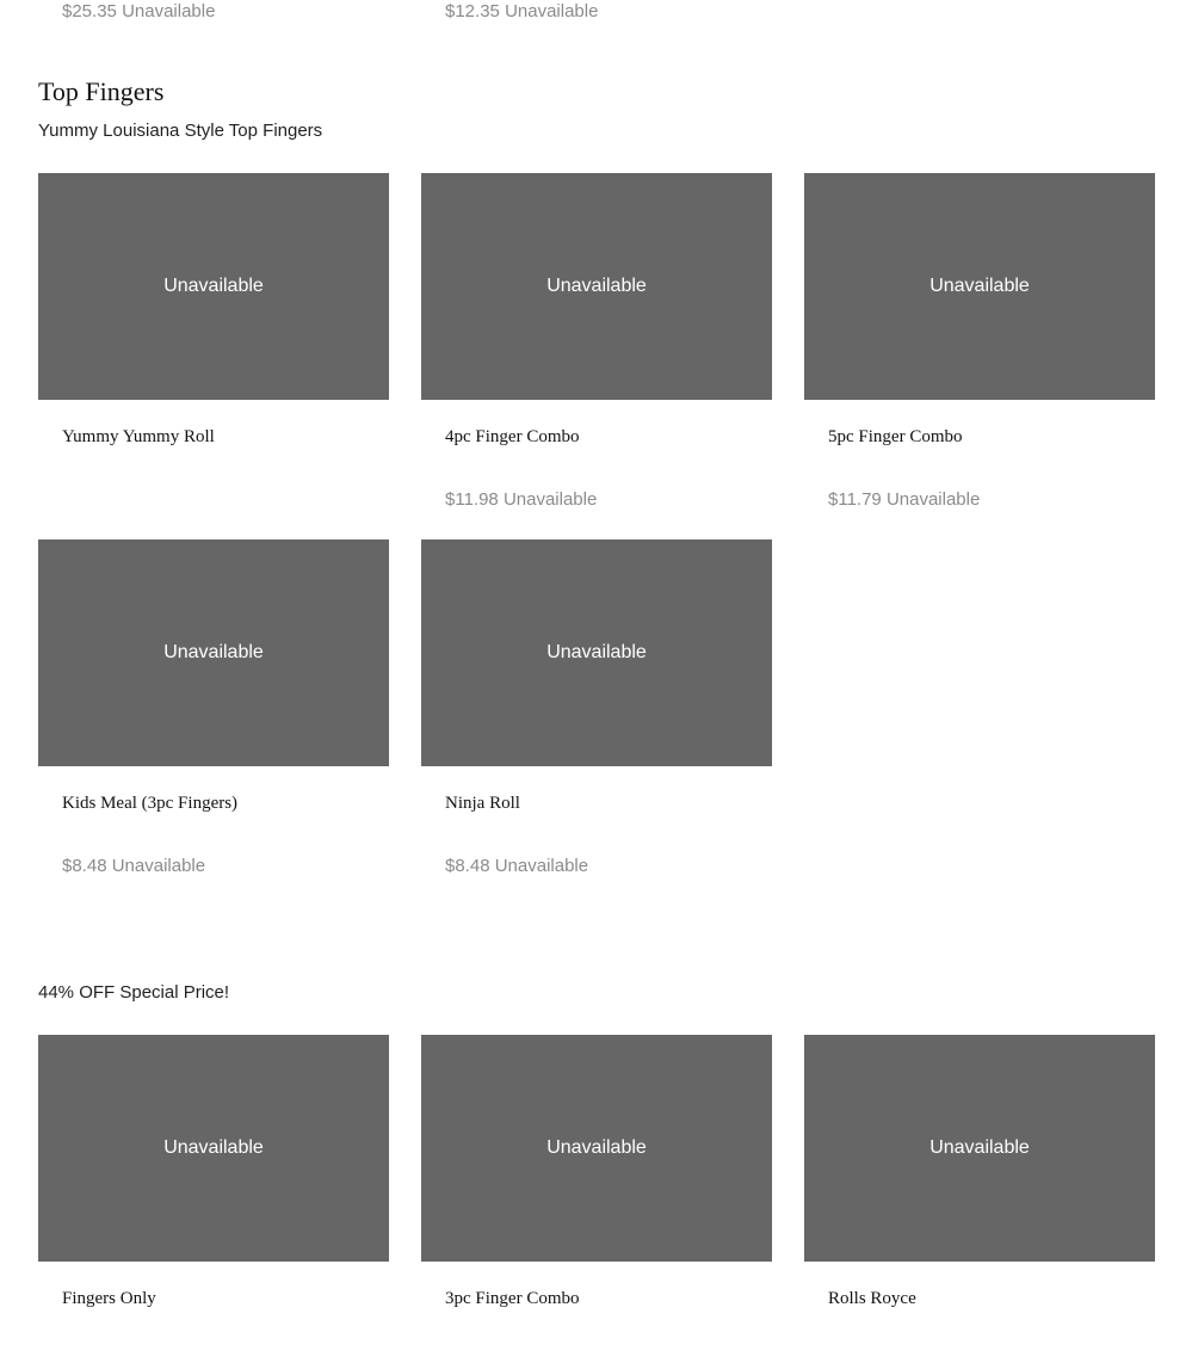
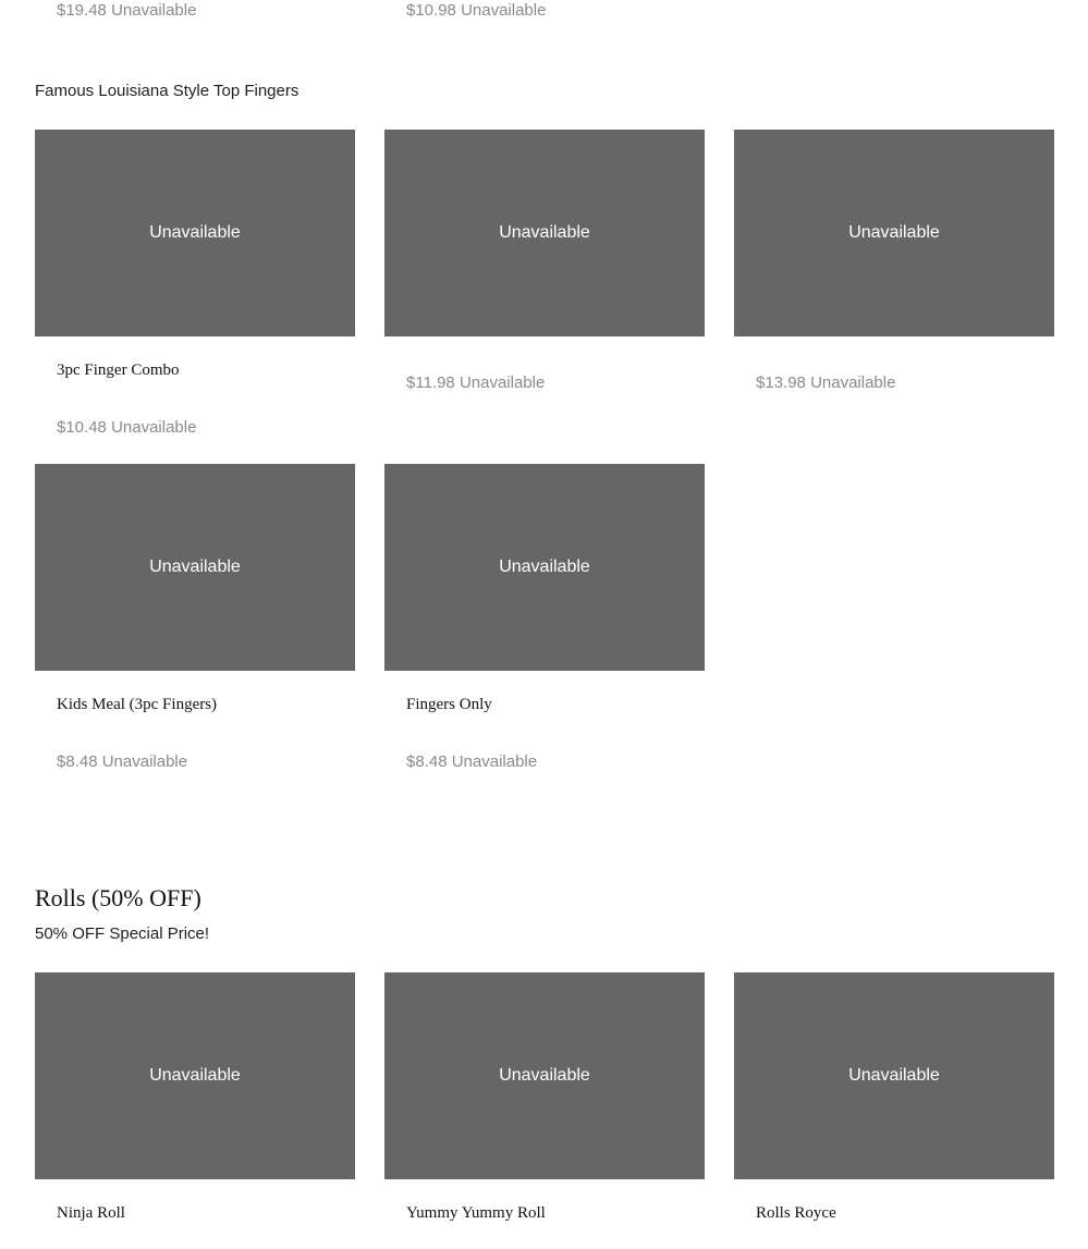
- $25.35 Unavailable
+ $19.48 Unavailable
- $12.35 Unavailable
+ $10.98 Unavailable
- Top Fingers
- Yummy Louisiana Style Top Fingers
+ Famous Louisiana Style Top Fingers
  Unavailable
- Yummy Yummy Roll
+ 3pc Finger Combo
+ $10.48 Unavailable
  Unavailable
- 4pc Finger Combo
  $11.98 Unavailable
  Unavailable
- 5pc Finger Combo
- $11.79 Unavailable
+ $13.98 Unavailable
  Unavailable
  Kids Meal (3pc Fingers)
  $8.48 Unavailable
  Unavailable
- Ninja Roll
+ Fingers Only
  $8.48 Unavailable
+ Rolls (50% OFF)
- 44% OFF Special Price!
+ 50% OFF Special Price!
  Unavailable
- Fingers Only
+ Ninja Roll
  Unavailable
- 3pc Finger Combo
+ Yummy Yummy Roll
  Unavailable
  Rolls Royce
